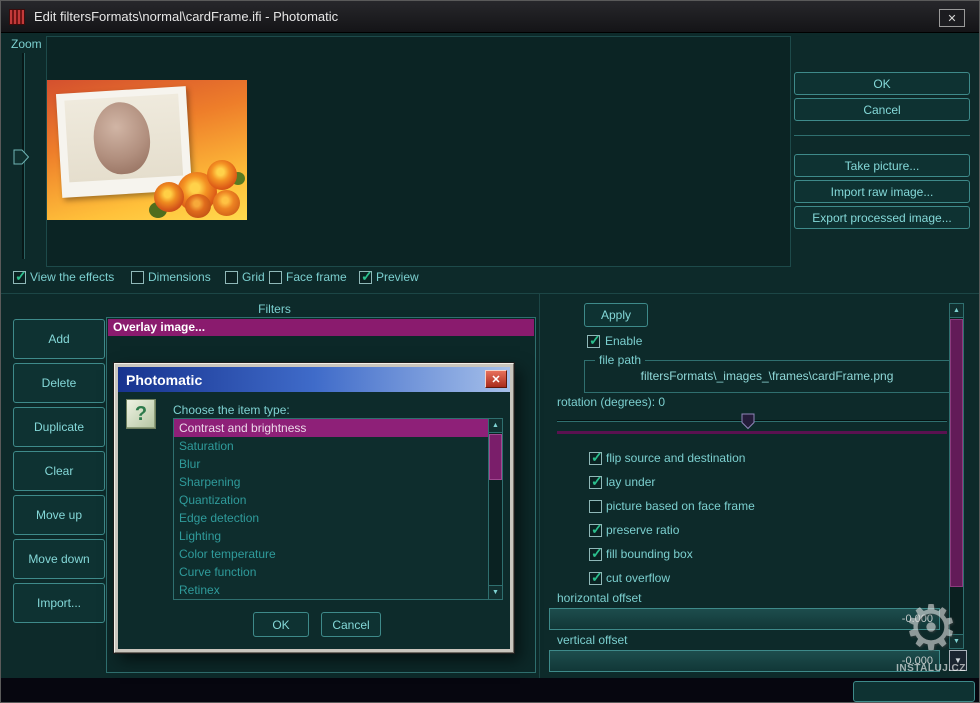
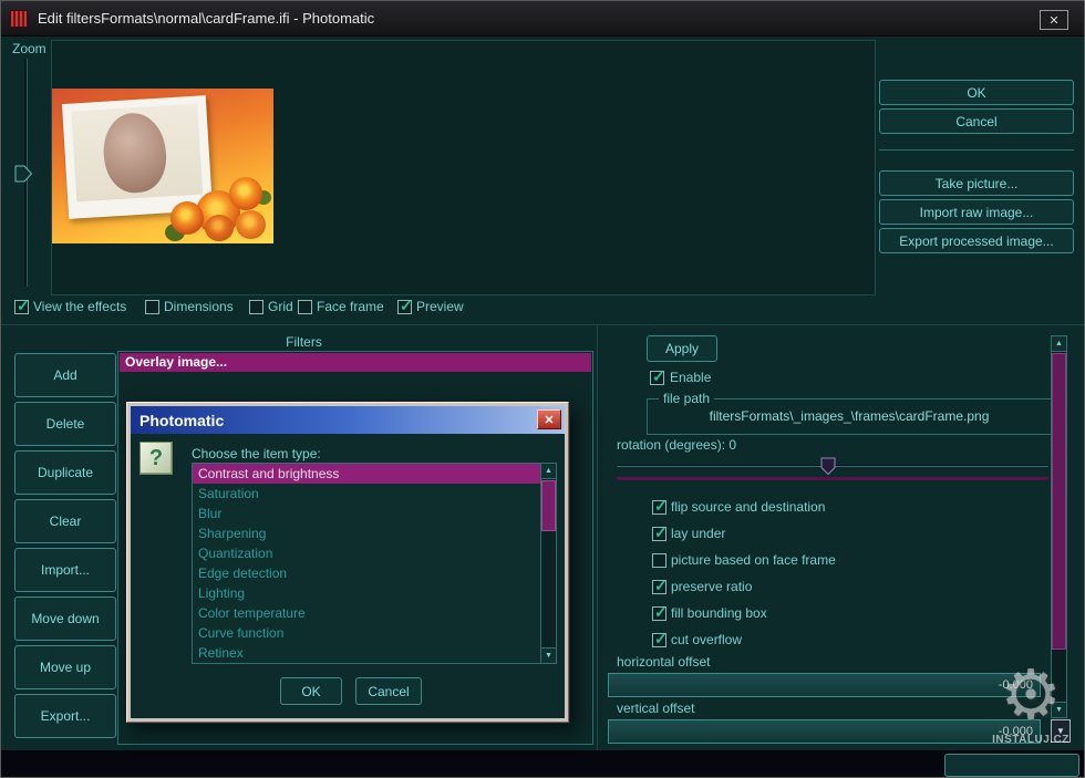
  Edit filtersFormats\normal\cardFrame.ifi - Photomatic
  ✕
  Zoom
  OK
  Cancel
  Take picture...
  Import raw image...
  Export processed image...
  View the effects
  Dimensions
  Grid
  Face frame
  Preview
  Filters
  Add
  Delete
  Duplicate
  Clear
- Move up
+ Import...
  Move down
- Import...
+ Move up
+ Export...
  Overlay image...
  Apply
  Enable
  file path
  filtersFormats\_images_\frames\cardFrame.png
  rotation (degrees): 0
  flip source and destination
  lay under
  picture based on face frame
  preserve ratio
  fill bounding box
  cut overflow
  horizontal offset
  -0.000
  vertical offset
  -0.000
  ⚙
  INSTALUJ.CZ
  Photomatic
  ✕
  ?
  Choose the item type:
  Contrast and brightness
  Saturation
  Blur
  Sharpening
  Quantization
  Edge detection
  Lighting
  Color temperature
  Curve function
  Retinex
  OK
  Cancel
